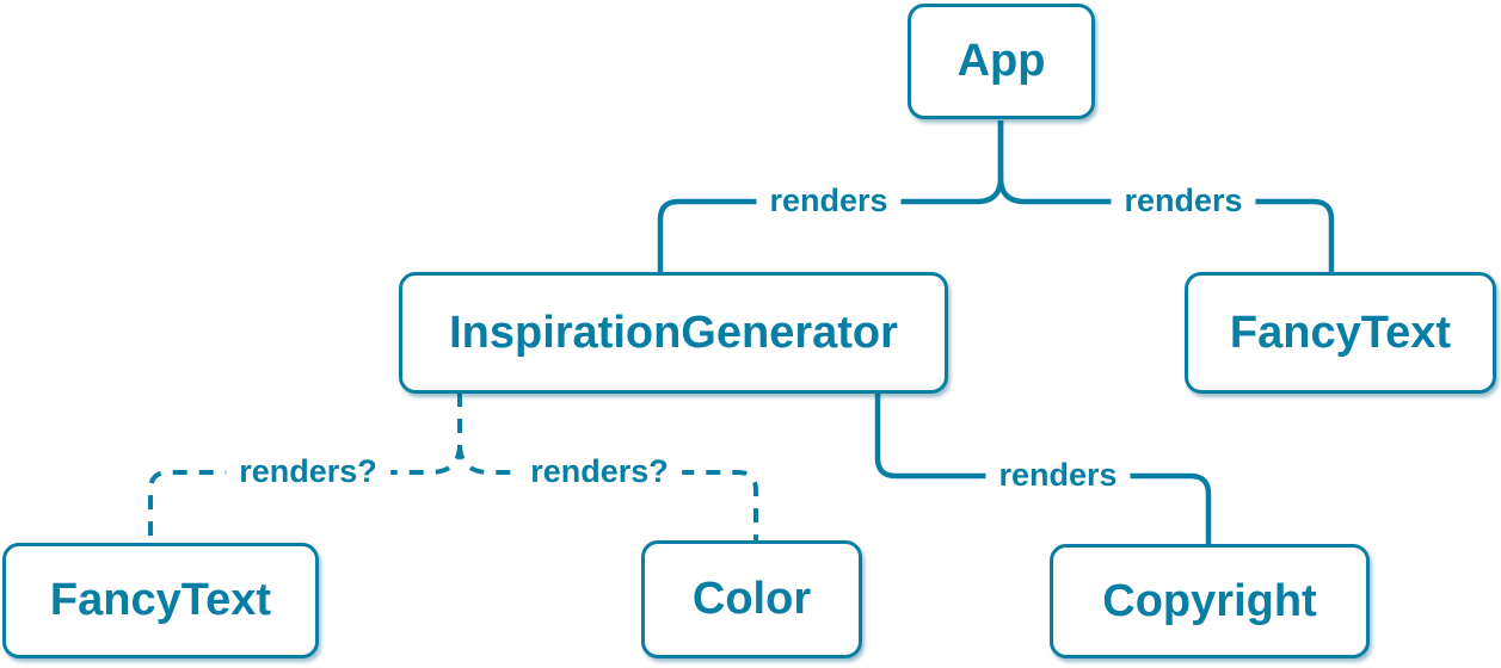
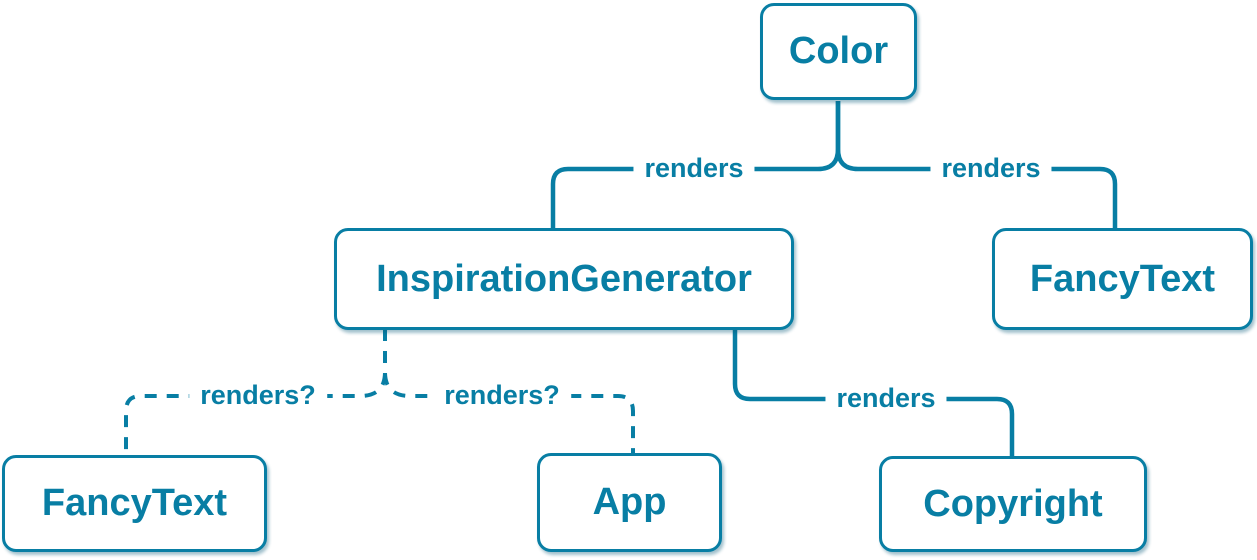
  renders
  renders
  renders?
  renders?
  renders
- App
+ Color
  InspirationGenerator
  FancyText
  FancyText
- Color
+ App
  Copyright
